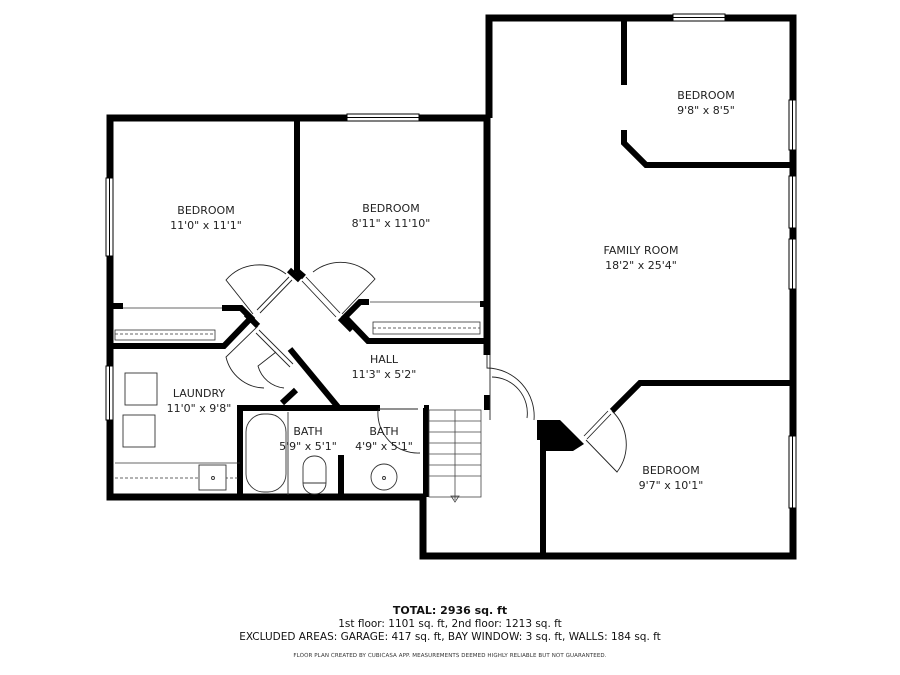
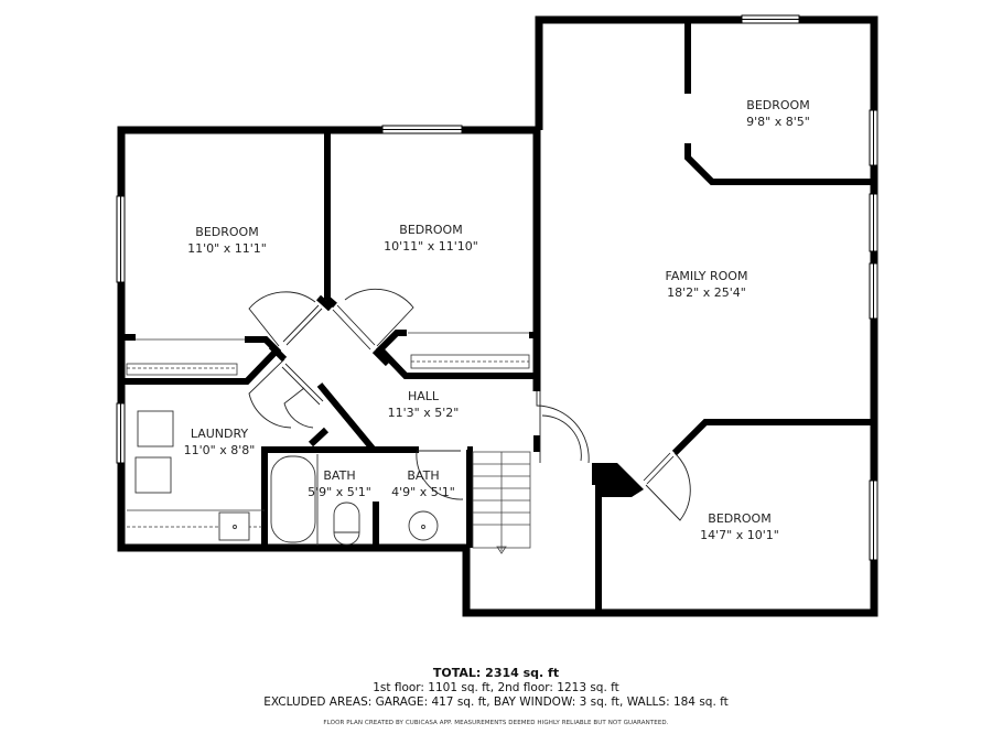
  BEDROOM
  11'0" x 11'1"
  BEDROOM
- 8'11" x 11'10"
+ 10'11" x 11'10"
  BEDROOM
  9'8" x 8'5"
  FAMILY ROOM
  18'2" x 25'4"
  HALL
  11'3" x 5'2"
  LAUNDRY
- 11'0" x 9'8"
+ 11'0" x 8'8"
  BATH
  5'9" x 5'1"
  BATH
  4'9" x 5'1"
  BEDROOM
- 9'7" x 10'1"
+ 14'7" x 10'1"
- TOTAL: 2936 sq. ft
+ TOTAL: 2314 sq. ft
  1st floor: 1101 sq. ft, 2nd floor: 1213 sq. ft
  EXCLUDED AREAS: GARAGE: 417 sq. ft, BAY WINDOW: 3 sq. ft, WALLS: 184 sq. ft
